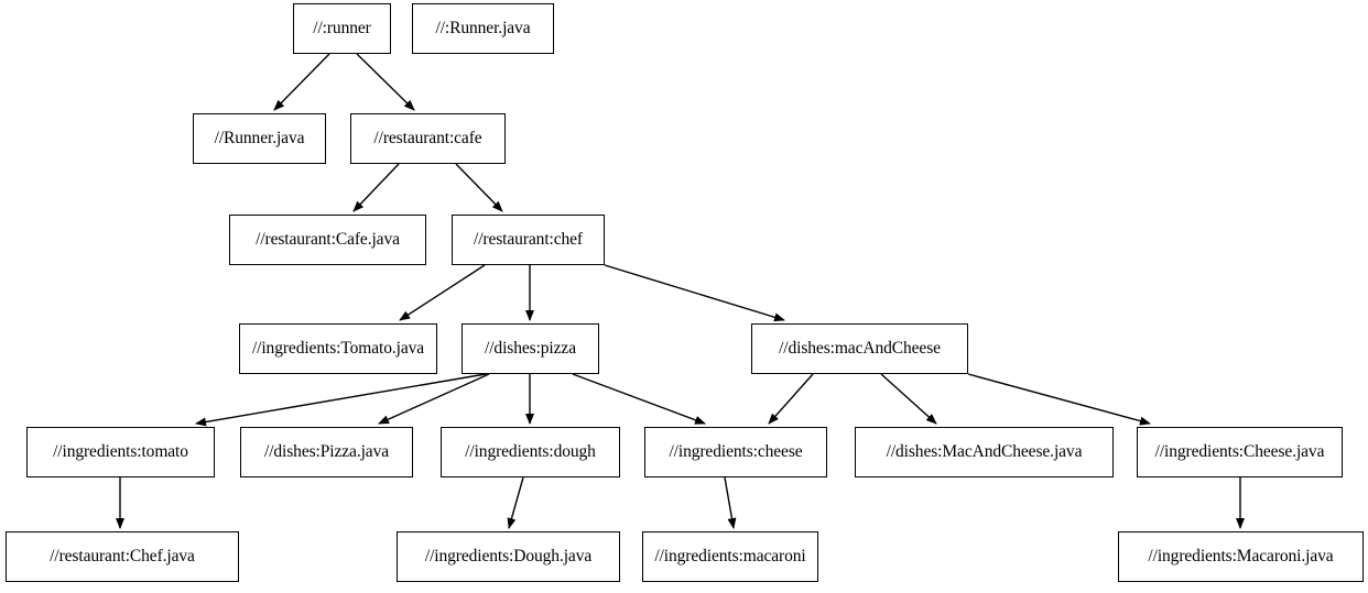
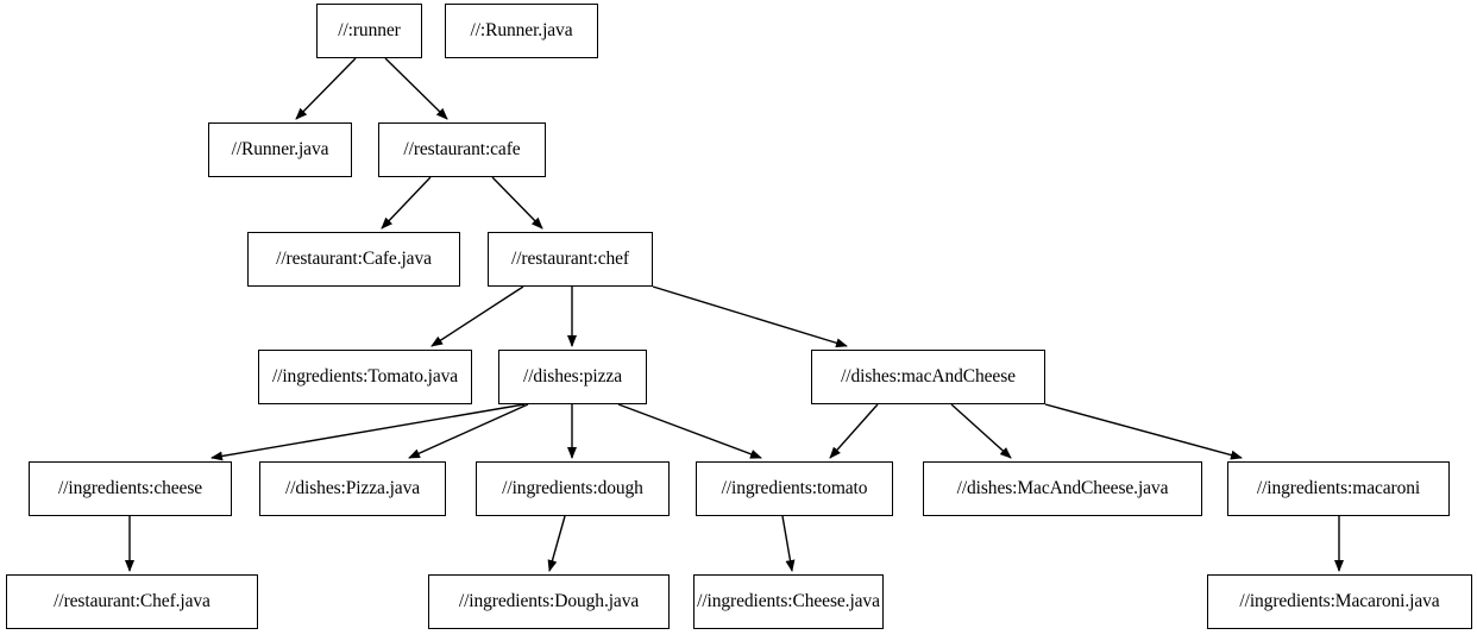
  //:runner
  //:Runner.java
  //Runner.java
  //restaurant:cafe
  //restaurant:Cafe.java
  //restaurant:chef
  //ingredients:Tomato.java
  //dishes:pizza
  //dishes:macAndCheese
- //ingredients:tomato
+ //ingredients:cheese
  //dishes:Pizza.java
  //ingredients:dough
- //ingredients:cheese
+ //ingredients:tomato
  //dishes:MacAndCheese.java
- //ingredients:Cheese.java
+ //ingredients:macaroni
  //restaurant:Chef.java
  //ingredients:Dough.java
- //ingredients:macaroni
+ //ingredients:Cheese.java
  //ingredients:Macaroni.java
